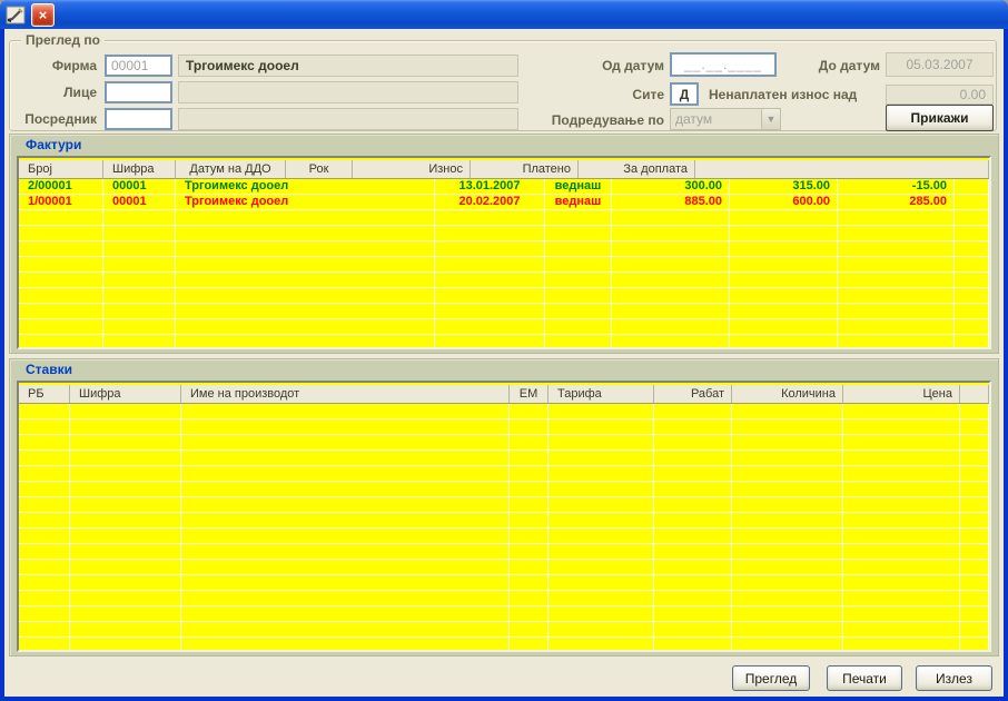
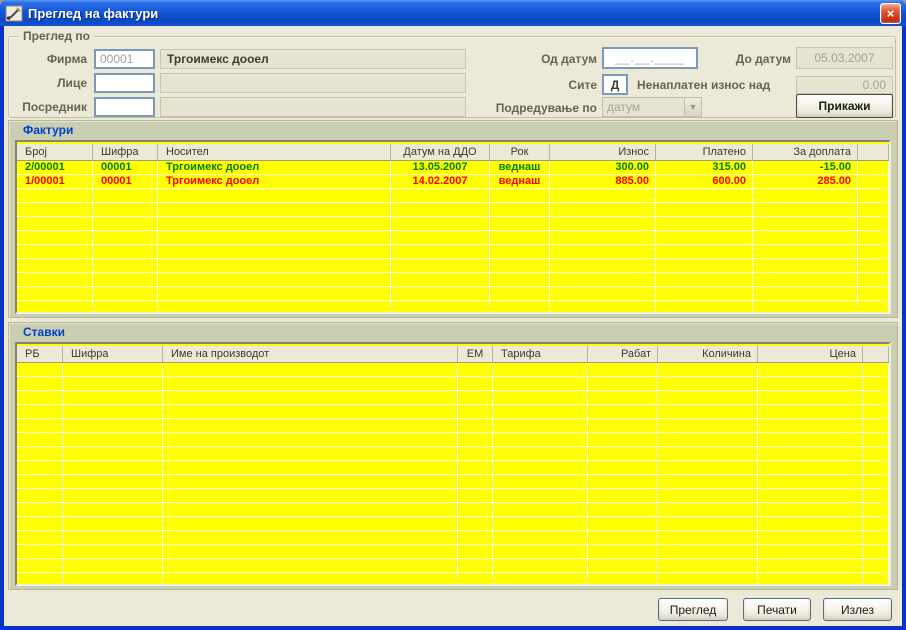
+ Преглед на фактури
  ×
  Преглед по
  Фирма
  00001
  Тргоимекс дооел
  Лице
  Посредник
  Од датум
  __.__.____
  До датум
  05.03.2007
  Сите
  Д
  Ненаплатен износ над
  0.00
  Подредување по
  датум
  ▼
  Прикажи
  Фактури
  Број
  Шифра
+ Носител
  Датум на ДДО
  Рок
  Износ
  Платено
  За доплата
  2/00001
  00001
  Тргоимекс дооел
- 13.01.2007
+ 13.05.2007
  веднаш
  300.00
  315.00
  -15.00
  1/00001
  00001
  Тргоимекс дооел
- 20.02.2007
+ 14.02.2007
  веднаш
  885.00
  600.00
  285.00
  Ставки
  РБ
  Шифра
  Име на производот
  ЕМ
  Тарифа
  Рабат
  Количина
  Цена
  Преглед
  Печати
  Излез
